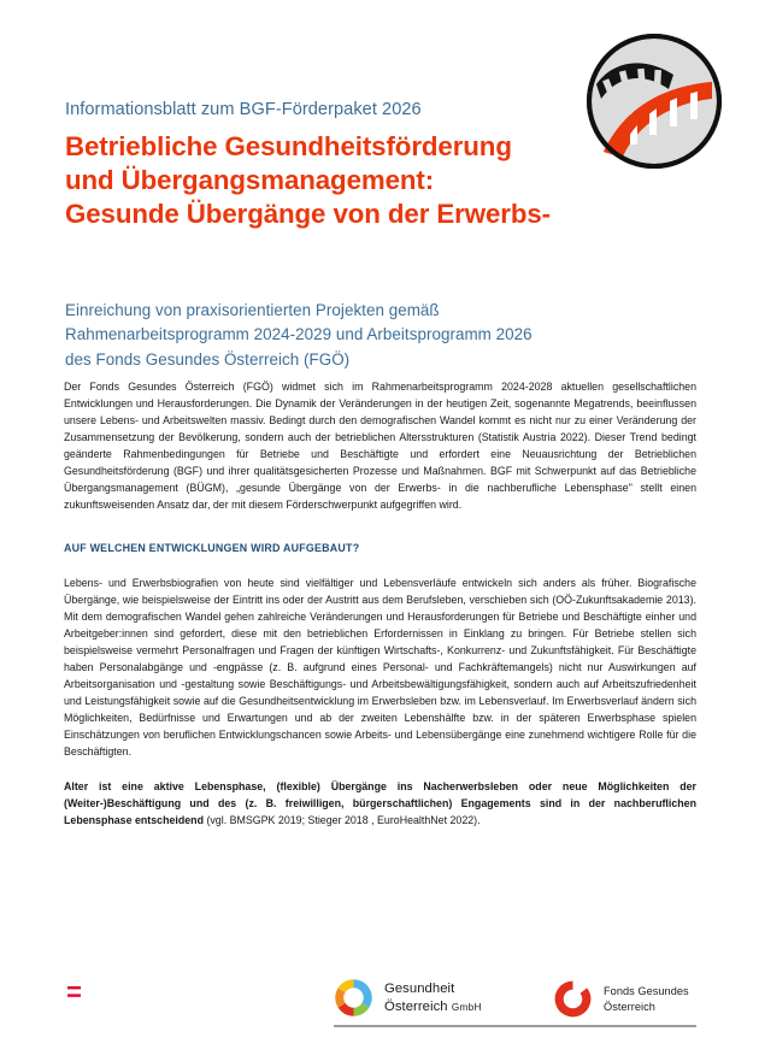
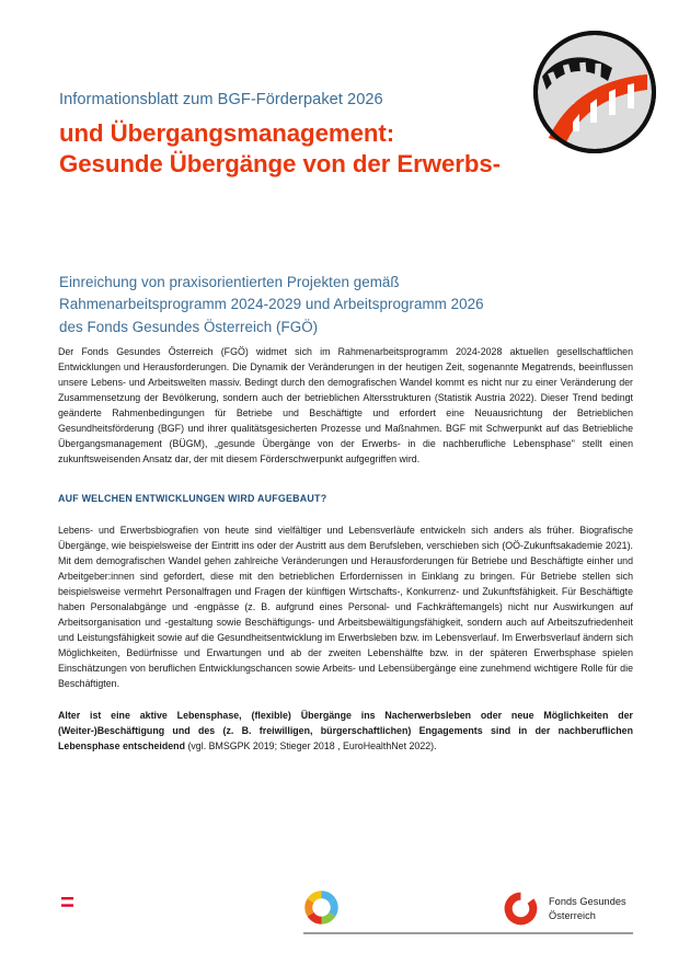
  Informationsblatt zum BGF-Förderpaket 2026
- Betriebliche Gesundheitsförderung
  und Übergangsmanagement:
  Gesunde Übergänge von der Erwerbs-
  Einreichung von praxisorientierten Projekten gemäß
  Rahmenarbeitsprogramm 2024-2029 und Arbeitsprogramm 2026
  des Fonds Gesundes Österreich (FGÖ)
  Der Fonds Gesundes Österreich (FGÖ) widmet sich im Rahmenarbeitsprogramm 2024-2028 aktuellen gesellschaftlichen Entwicklungen und Herausforderungen. Die Dynamik der Veränderungen in der heutigen Zeit, sogenannte Megatrends, beeinflussen unsere Lebens- und Arbeitswelten massiv. Bedingt durch den demografischen Wandel kommt es nicht nur zu einer Veränderung der Zusammensetzung der Bevölkerung, sondern auch der betrieblichen Altersstrukturen (Statistik Austria 2022). Dieser Trend bedingt geänderte Rahmenbedingungen für Betriebe und Beschäftigte und erfordert eine Neuausrichtung der Betrieblichen Gesundheitsförderung (BGF) und ihrer qualitätsgesicherten Prozesse und Maßnahmen. BGF mit Schwerpunkt auf das Betriebliche Übergangsmanagement (BÜGM), „gesunde Übergänge von der Erwerbs- in die nachberufliche Lebensphase" stellt einen zukunftsweisenden Ansatz dar, der mit diesem Förderschwerpunkt aufgegriffen wird.
  AUF WELCHEN ENTWICKLUNGEN WIRD AUFGEBAUT?
- Lebens- und Erwerbsbiografien von heute sind vielfältiger und Lebensverläufe entwickeln sich anders als früher. Biografische Übergänge, wie beispielsweise der Eintritt ins oder der Austritt aus dem Berufsleben, verschieben sich (OÖ-Zukunftsakademie 2013). Mit dem demografischen Wandel gehen zahlreiche Veränderungen und Herausforderungen für Betriebe und Beschäftigte einher und Arbeitgeber:innen sind gefordert, diese mit den betrieblichen Erfordernissen in Einklang zu bringen. Für Betriebe stellen sich beispielsweise vermehrt Personalfragen und Fragen der künftigen Wirtschafts-, Konkurrenz- und Zukunftsfähigkeit. Für Beschäftigte haben Personalabgänge und -engpässe (z. B. aufgrund eines Personal- und Fachkräftemangels) nicht nur Auswirkungen auf Arbeitsorganisation und -gestaltung sowie Beschäftigungs- und Arbeitsbewältigungsfähigkeit, sondern auch auf Arbeitszufriedenheit und Leistungsfähigkeit sowie auf die Gesundheitsentwicklung im Erwerbsleben bzw. im Lebensverlauf. Im Erwerbsverlauf ändern sich Möglichkeiten, Bedürfnisse und Erwartungen und ab der zweiten Lebenshälfte bzw. in der späteren Erwerbsphase spielen Einschätzungen von beruflichen Entwicklungschancen sowie Arbeits- und Lebensübergänge eine zunehmend wichtigere Rolle für die Beschäftigten.
+ Lebens- und Erwerbsbiografien von heute sind vielfältiger und Lebensverläufe entwickeln sich anders als früher. Biografische Übergänge, wie beispielsweise der Eintritt ins oder der Austritt aus dem Berufsleben, verschieben sich (OÖ-Zukunftsakademie 2021). Mit dem demografischen Wandel gehen zahlreiche Veränderungen und Herausforderungen für Betriebe und Beschäftigte einher und Arbeitgeber:innen sind gefordert, diese mit den betrieblichen Erfordernissen in Einklang zu bringen. Für Betriebe stellen sich beispielsweise vermehrt Personalfragen und Fragen der künftigen Wirtschafts-, Konkurrenz- und Zukunftsfähigkeit. Für Beschäftigte haben Personalabgänge und -engpässe (z. B. aufgrund eines Personal- und Fachkräftemangels) nicht nur Auswirkungen auf Arbeitsorganisation und -gestaltung sowie Beschäftigungs- und Arbeitsbewältigungsfähigkeit, sondern auch auf Arbeitszufriedenheit und Leistungsfähigkeit sowie auf die Gesundheitsentwicklung im Erwerbsleben bzw. im Lebensverlauf. Im Erwerbsverlauf ändern sich Möglichkeiten, Bedürfnisse und Erwartungen und ab der zweiten Lebenshälfte bzw. in der späteren Erwerbsphase spielen Einschätzungen von beruflichen Entwicklungschancen sowie Arbeits- und Lebensübergänge eine zunehmend wichtigere Rolle für die Beschäftigten.
  Alter ist eine aktive Lebensphase, (flexible) Übergänge ins Nacherwerbsleben oder neue Möglichkeiten der (Weiter-)Beschäftigung und des (z. B. freiwilligen, bürgerschaftlichen) Engagements sind in der nachberuflichen Lebensphase entscheidend (vgl. BMSGPK 2019; Stieger 2018 , EuroHealthNet 2022).
- Gesundheit
- Österreich GmbH
  Fonds Gesundes
  Österreich
